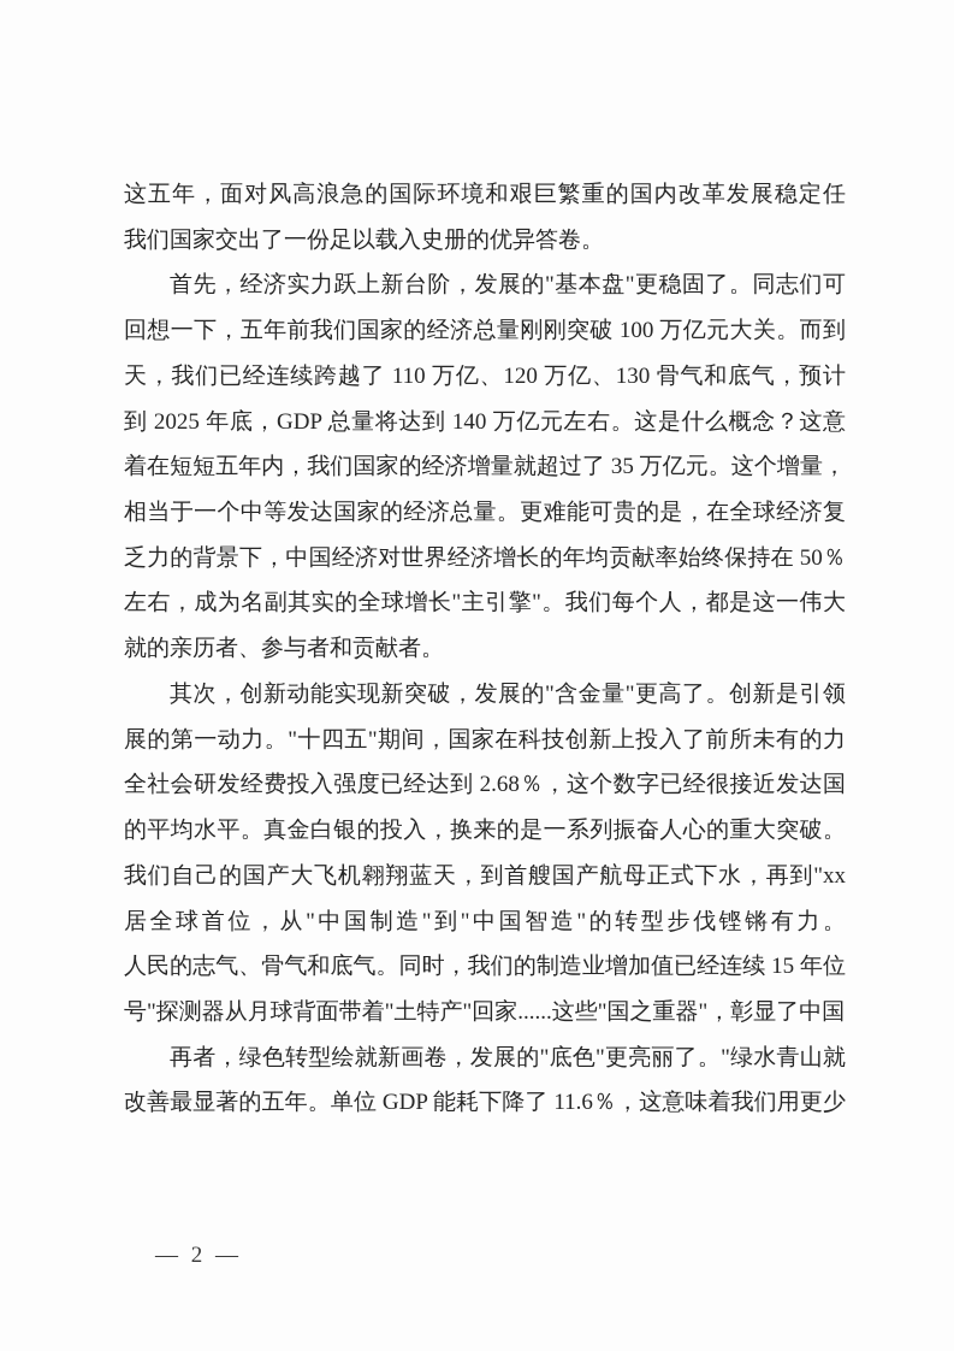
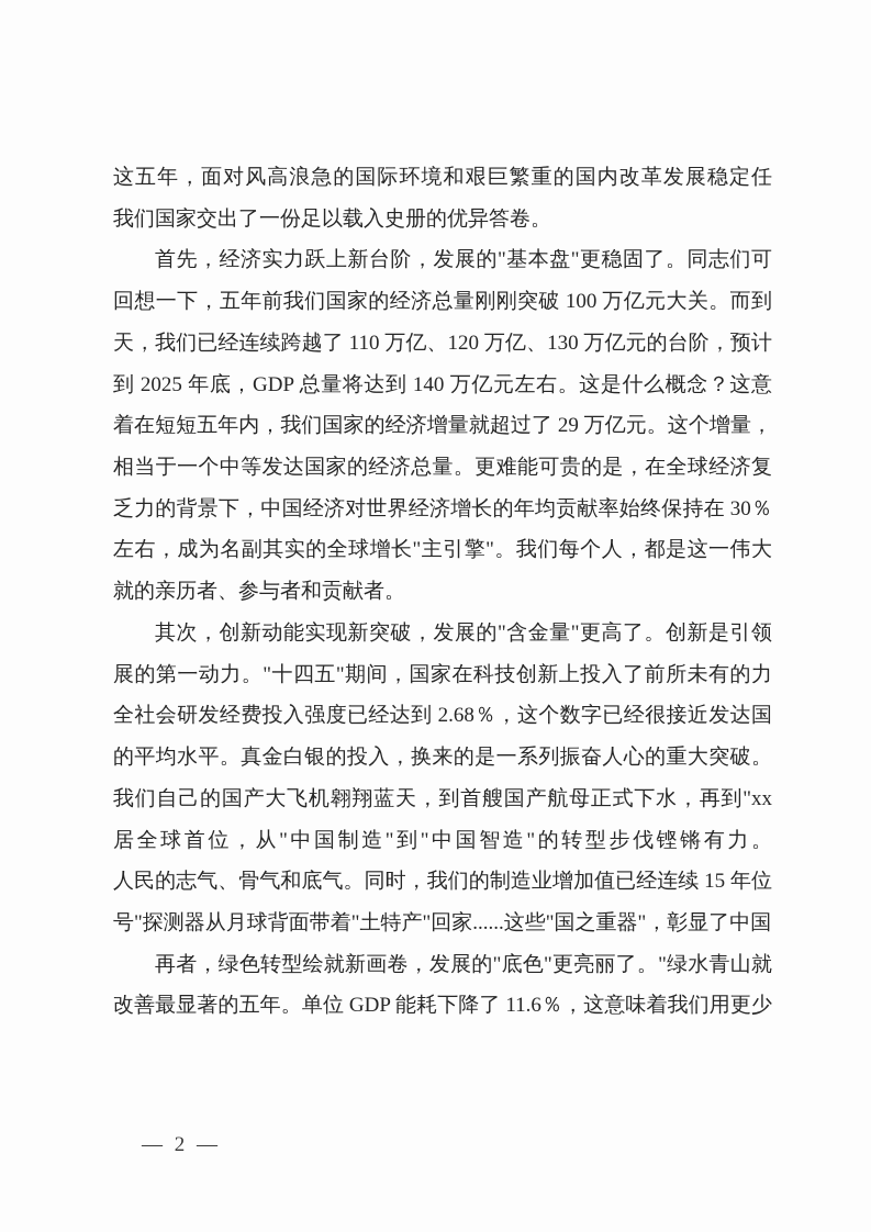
  这五年，面对风高浪急的国际环境和艰巨繁重的国内改革发展稳定任
  我们国家交出了一份足以载入史册的优异答卷。
  首先，经济实力跃上新台阶，发展的"基本盘"更稳固了。同志们可
  回想一下，五年前我们国家的经济总量刚刚突破 100 万亿元大关。而到
- 天，我们已经连续跨越了 110 万亿、120 万亿、130 骨气和底气，预计
+ 天，我们已经连续跨越了 110 万亿、120 万亿、130 万亿元的台阶，预计
  到 2025 年底，GDP 总量将达到 140 万亿元左右。这是什么概念？这意
- 着在短短五年内，我们国家的经济增量就超过了 35 万亿元。这个增量，
+ 着在短短五年内，我们国家的经济增量就超过了 29 万亿元。这个增量，
  相当于一个中等发达国家的经济总量。更难能可贵的是，在全球经济复
- 乏力的背景下，中国经济对世界经济增长的年均贡献率始终保持在 50％
+ 乏力的背景下，中国经济对世界经济增长的年均贡献率始终保持在 30％
  左右，成为名副其实的全球增长"主引擎"。我们每个人，都是这一伟大
  就的亲历者、参与者和贡献者。
  其次，创新动能实现新突破，发展的"含金量"更高了。创新是引领
  展的第一动力。"十四五"期间，国家在科技创新上投入了前所未有的力
  全社会研发经费投入强度已经达到 2.68％，这个数字已经很接近发达国
  的平均水平。真金白银的投入，换来的是一系列振奋人心的重大突破。
  我们自己的国产大飞机翱翔蓝天，到首艘国产航母正式下水，再到"xx
  居全球首位，从"中国制造"到"中国智造"的转型步伐铿锵有力。
  人民的志气、骨气和底气。同时，我们的制造业增加值已经连续 15 年位
  号"探测器从月球背面带着"土特产"回家......这些"国之重器"，彰显了中国
  再者，绿色转型绘就新画卷，发展的"底色"更亮丽了。"绿水青山就
  改善最显著的五年。单位 GDP 能耗下降了 11.6％，这意味着我们用更少
  — 2 —
